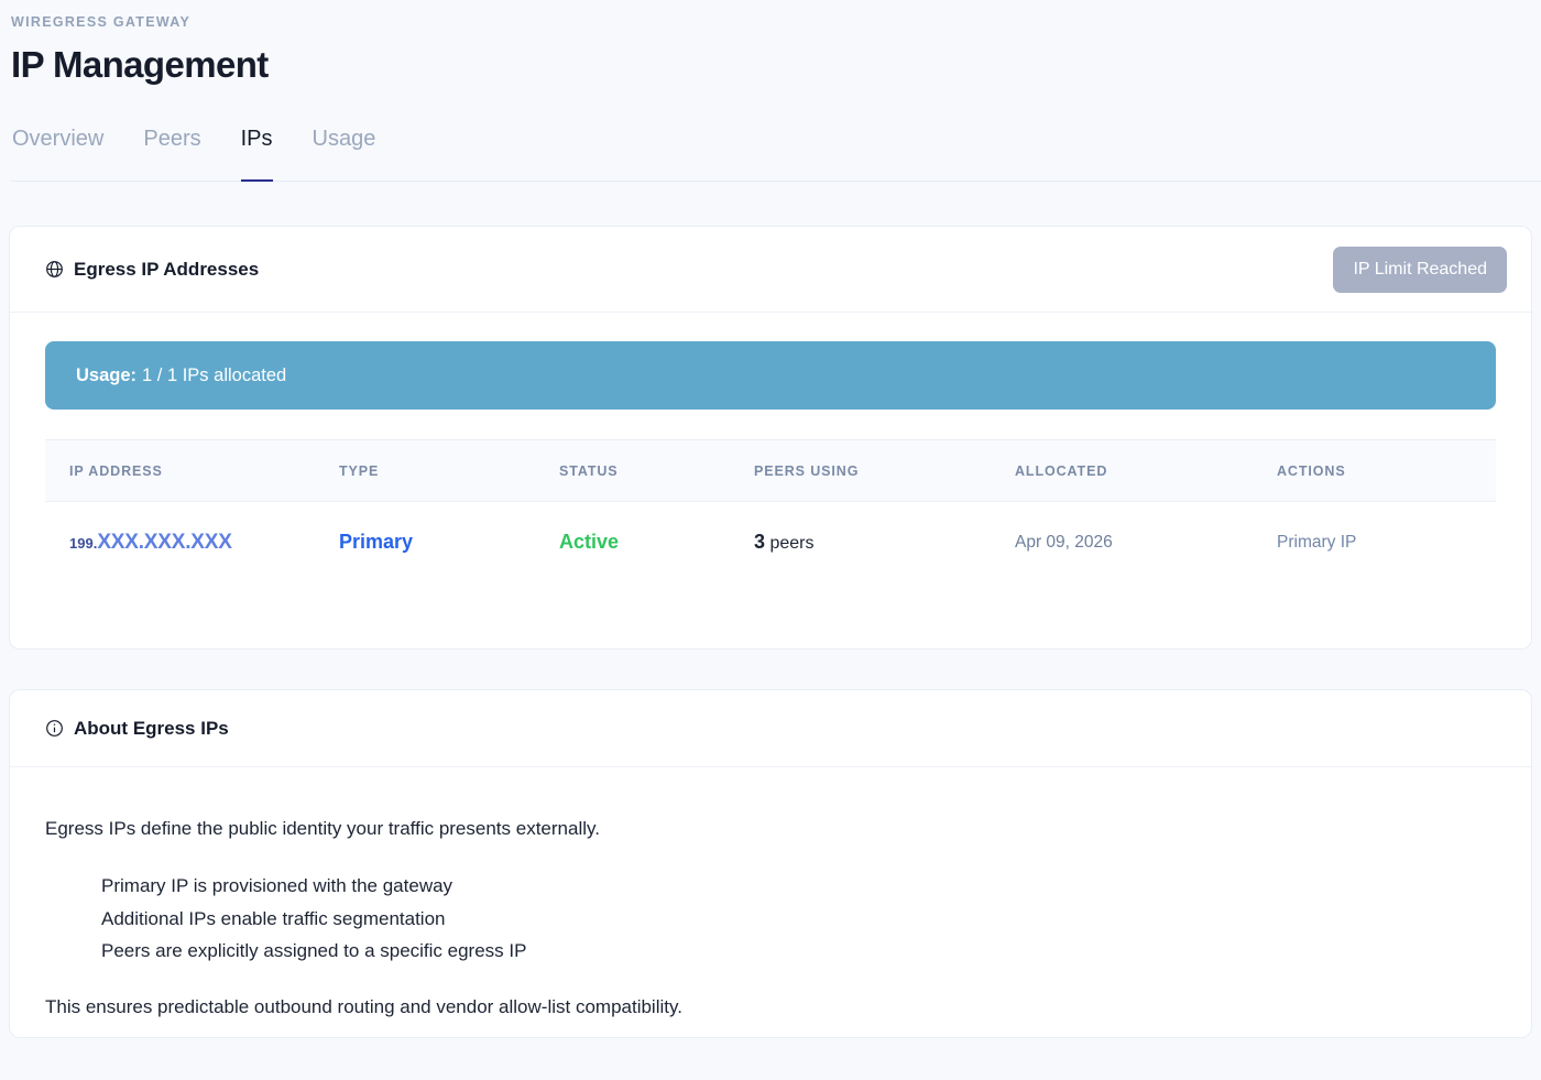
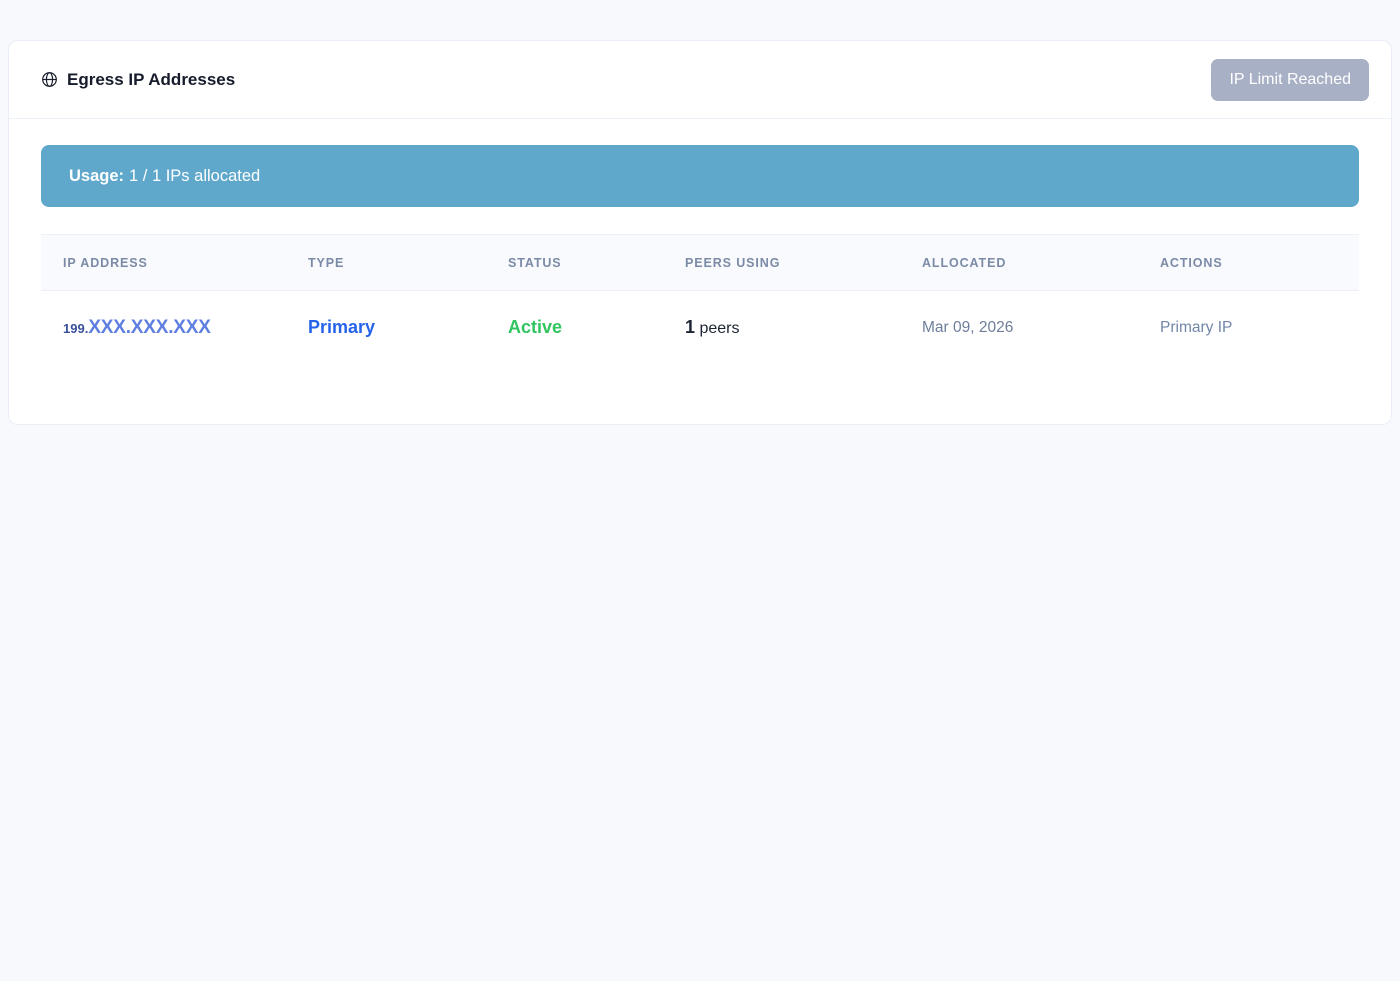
- WIREGRESS GATEWAY
- IP Management
- Overview
- Peers
- IPs
- Usage
  Egress IP Addresses
  IP Limit Reached
  Usage:
  1 / 1 IPs allocated
  IP ADDRESS
  TYPE
  STATUS
  PEERS USING
  ALLOCATED
  ACTIONS
  199.XXX.XXX.XXX
  Primary
  Active
- 3 peers
+ 1 peers
- Apr 09, 2026
+ Mar 09, 2026
  Primary IP
- About Egress IPs
- Egress IPs define the public identity your traffic presents externally.
- Primary IP is provisioned with the gateway
- Additional IPs enable traffic segmentation
- Peers are explicitly assigned to a specific egress IP
- This ensures predictable outbound routing and vendor allow-list compatibility.
